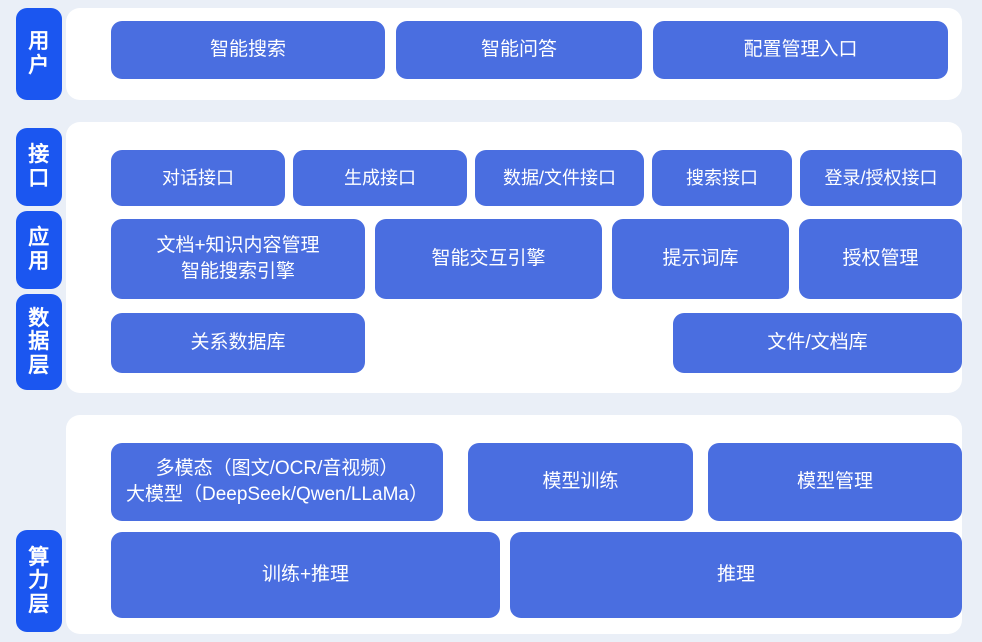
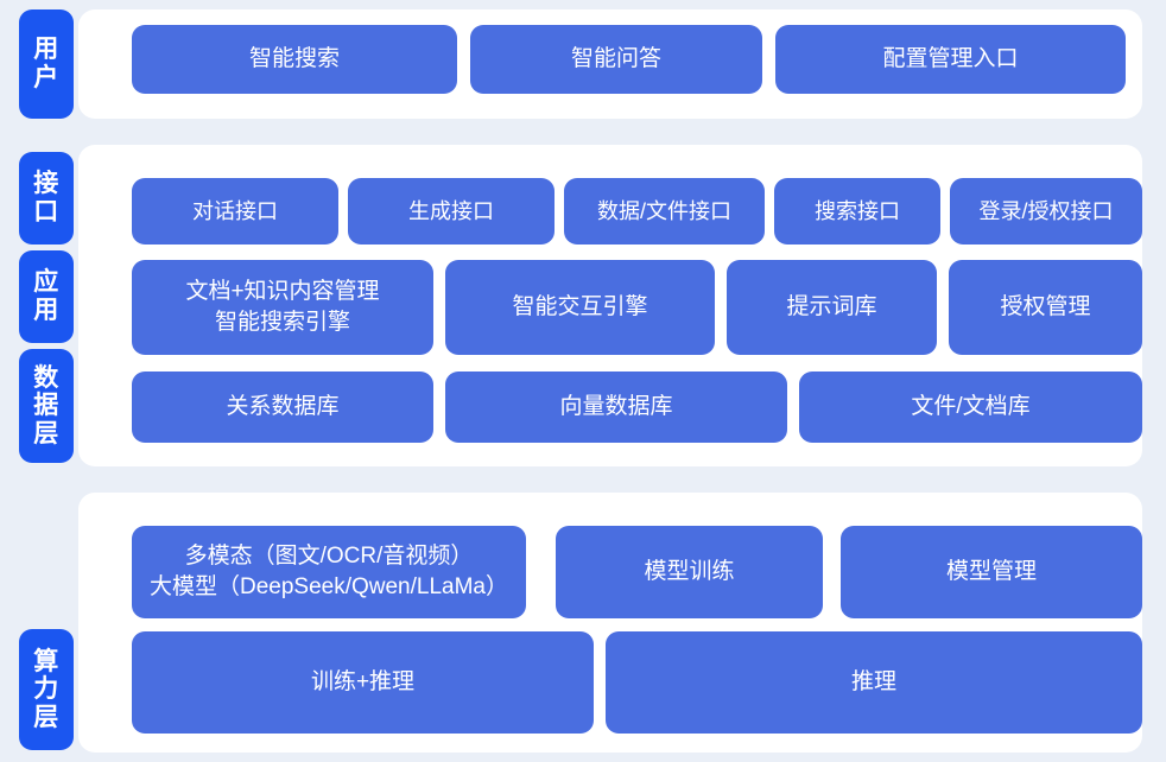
  用户
  智能搜索
  智能问答
  配置管理入口
  接口
  应用
  数据层
  对话接口
  生成接口
  数据/文件接口
  搜索接口
  登录/授权接口
  文档+知识内容管理
  智能搜索引擎
  智能交互引擎
  提示词库
  授权管理
  关系数据库
+ 向量数据库
  文件/文档库
  算力层
  多模态（图文/OCR/音视频）
  大模型（DeepSeek/Qwen/LLaMa）
  模型训练
  模型管理
  训练+推理
  推理
